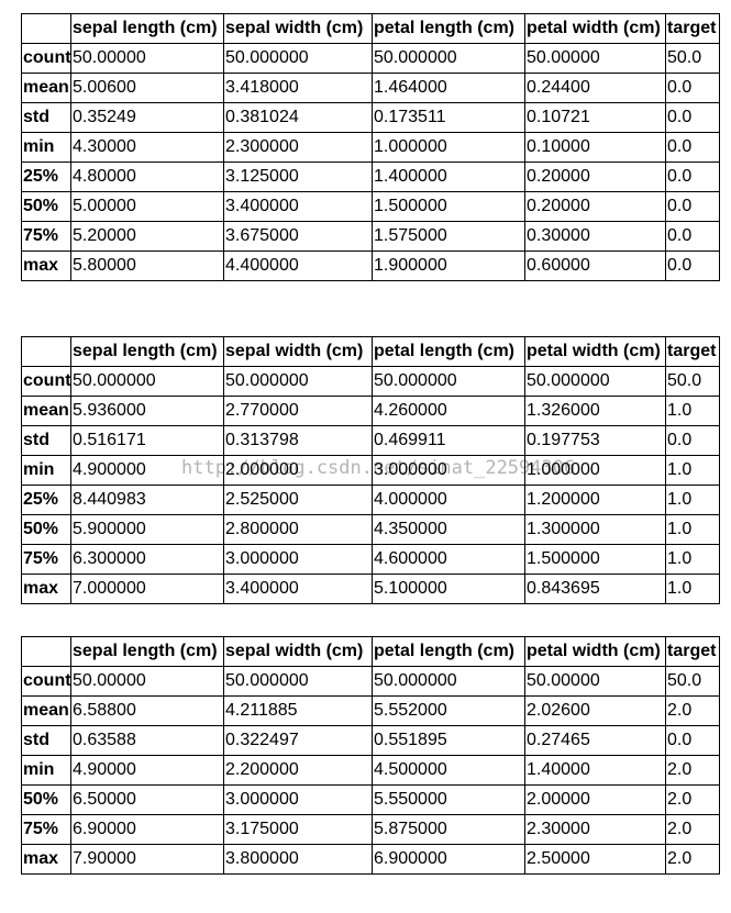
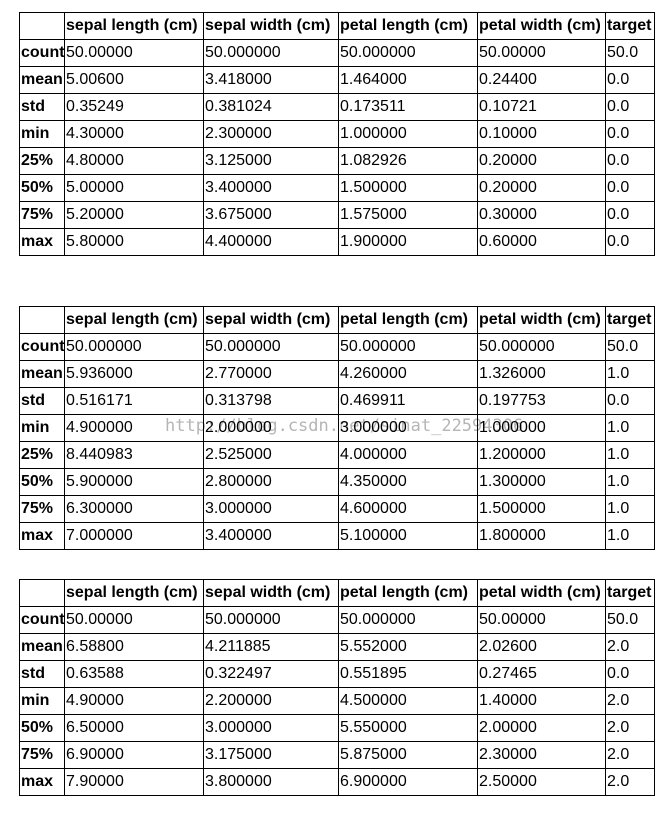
  http://blog.csdn.net/sinat_22594306
  	sepal length (cm)	sepal width (cm)	petal length (cm)	petal width (cm)	target
  count	50.00000	50.000000	50.000000	50.00000	50.0
  mean	5.00600	3.418000	1.464000	0.24400	0.0
  std	0.35249	0.381024	0.173511	0.10721	0.0
  min	4.30000	2.300000	1.000000	0.10000	0.0
- 25%	4.80000	3.125000	1.400000	0.20000	0.0
+ 25%	4.80000	3.125000	1.082926	0.20000	0.0
  50%	5.00000	3.400000	1.500000	0.20000	0.0
  75%	5.20000	3.675000	1.575000	0.30000	0.0
  max	5.80000	4.400000	1.900000	0.60000	0.0
  	sepal length (cm)	sepal width (cm)	petal length (cm)	petal width (cm)	target
  count	50.000000	50.000000	50.000000	50.000000	50.0
  mean	5.936000	2.770000	4.260000	1.326000	1.0
  std	0.516171	0.313798	0.469911	0.197753	0.0
  min	4.900000	2.000000	3.000000	1.000000	1.0
  25%	8.440983	2.525000	4.000000	1.200000	1.0
  50%	5.900000	2.800000	4.350000	1.300000	1.0
  75%	6.300000	3.000000	4.600000	1.500000	1.0
- max	7.000000	3.400000	5.100000	0.843695	1.0
+ max	7.000000	3.400000	5.100000	1.800000	1.0
  	sepal length (cm)	sepal width (cm)	petal length (cm)	petal width (cm)	target
  count	50.00000	50.000000	50.000000	50.00000	50.0
  mean	6.58800	4.211885	5.552000	2.02600	2.0
  std	0.63588	0.322497	0.551895	0.27465	0.0
  min	4.90000	2.200000	4.500000	1.40000	2.0
  50%	6.50000	3.000000	5.550000	2.00000	2.0
  75%	6.90000	3.175000	5.875000	2.30000	2.0
  max	7.90000	3.800000	6.900000	2.50000	2.0
